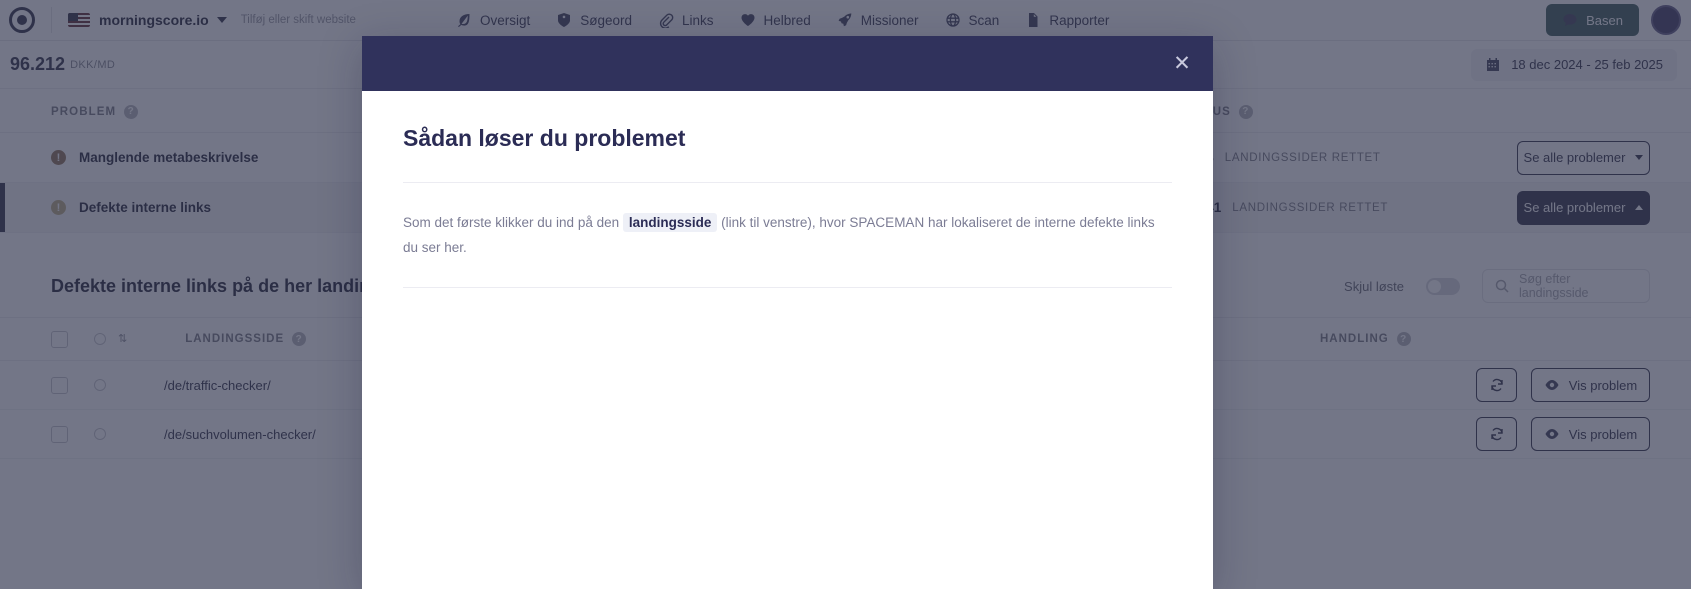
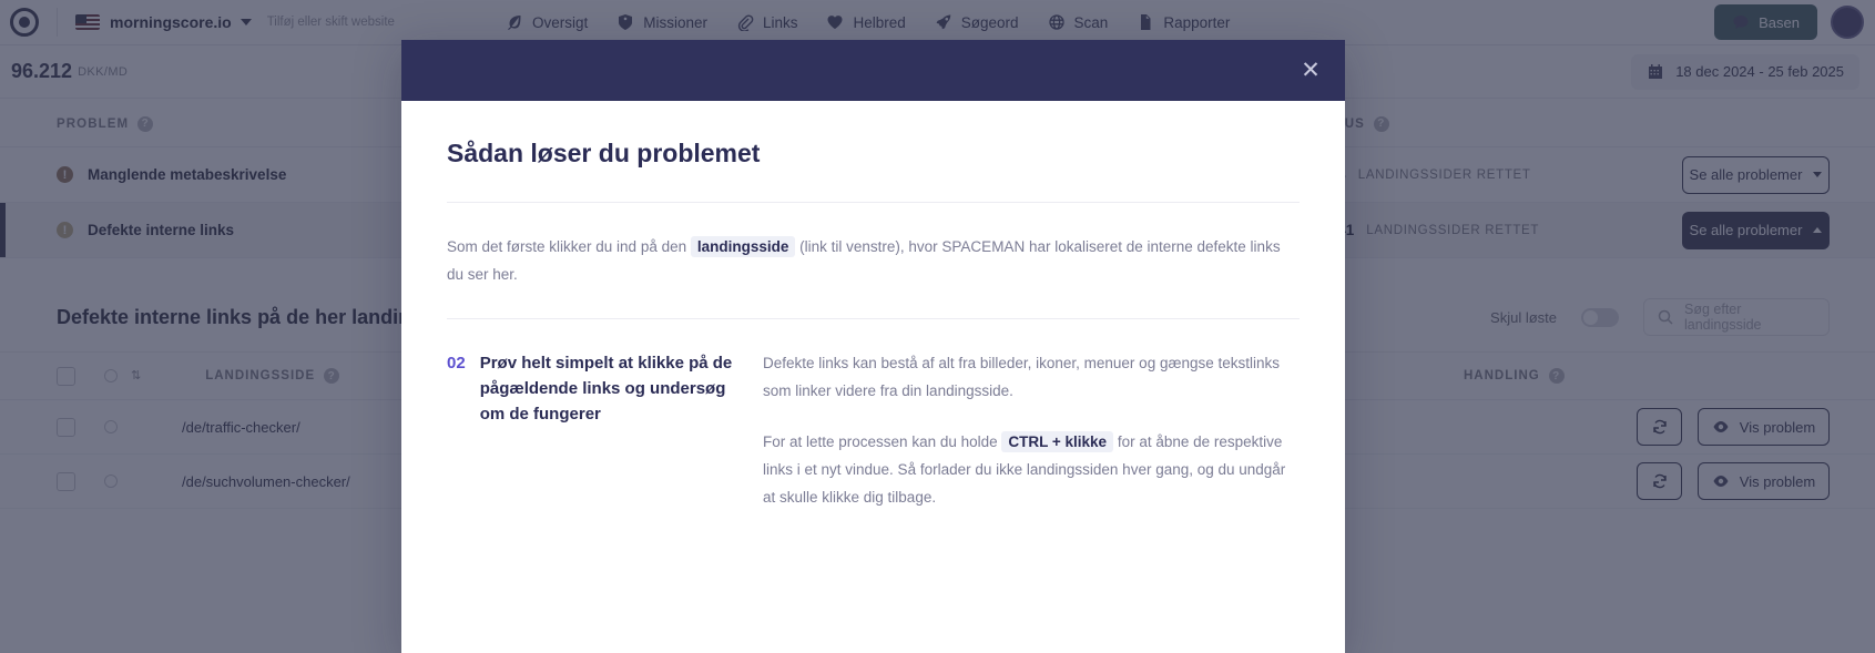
  morningscore.io
  Tilføj eller skift website
  Oversigt
- Søgeord
+ Missioner
  Links
  Helbred
- Missioner
+ Søgeord
  Scan
  Rapporter
  Basen
  96.212
  DKK/MD
  18 dec 2024 - 25 feb 2025
  PROBLEM
  ?
  ?
  !
  Manglende metabeskrivelse
  LANDINGSSIDER RETTET
  Se alle problemer
  !
  Defekte interne links
  LANDINGSSIDER RETTET
  Se alle problemer
  Defekte interne links på de her landi
  Skjul løste
  Søg efter landingsside
  ⇅
  LANDINGSSIDE
  ?
  HANDLING
  ?
  /de/traffic-checker/
  Vis problem
  /de/suchvolumen-checker/
  Vis problem
  ✕
  Sådan løser du problemet
  Som det første klikker du ind på den landingsside (link til venstre), hvor SPACEMAN har lokaliseret de interne defekte links du ser her.
+ 02
+ Prøv helt simpelt at klikke på de pågældende links og undersøg om de fungerer
+ Defekte links kan bestå af alt fra billeder, ikoner, menuer og gængse tekstlinks som linker videre fra din landingsside.
+ For at lette processen kan du holde CTRL + klikke for at åbne de respektive links i et nyt vindue. Så forlader du ikke landingssiden hver gang, og du undgår at skulle klikke dig tilbage.
